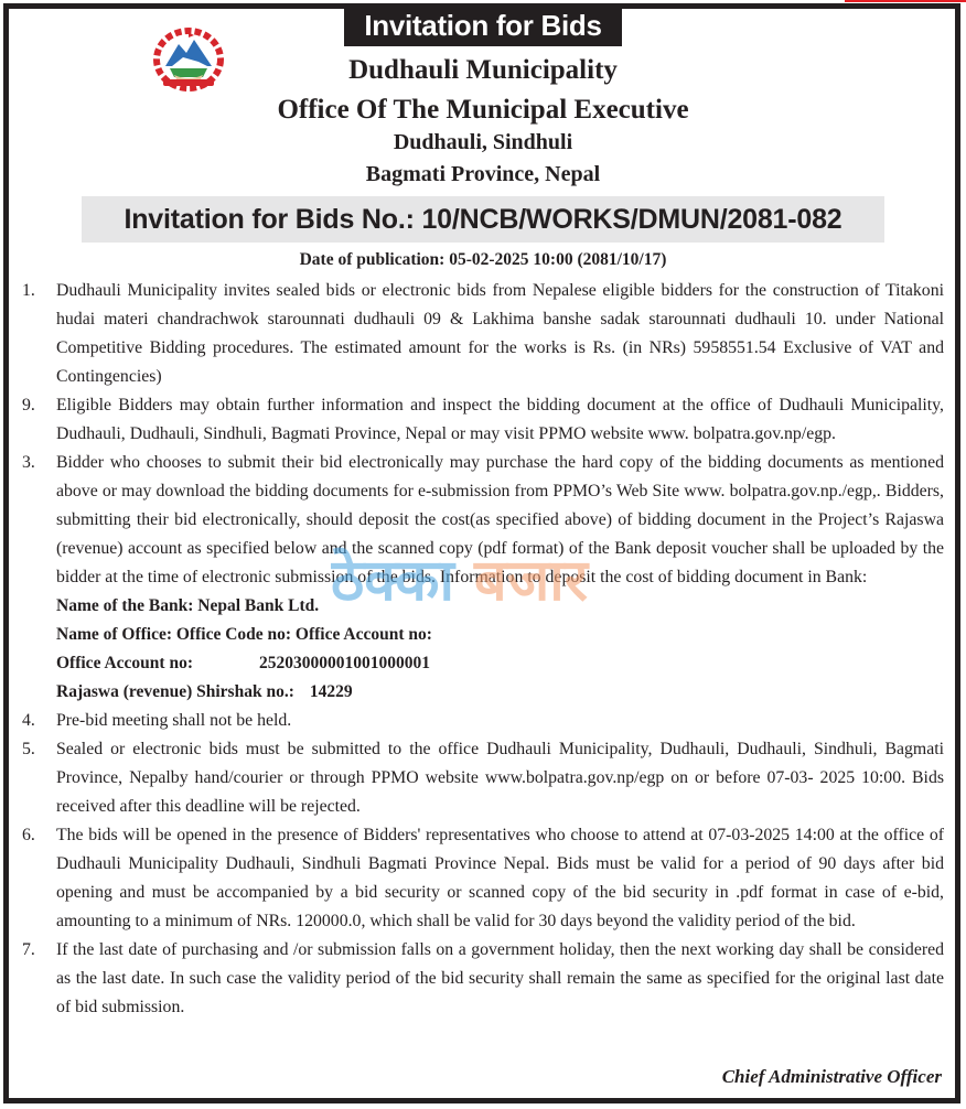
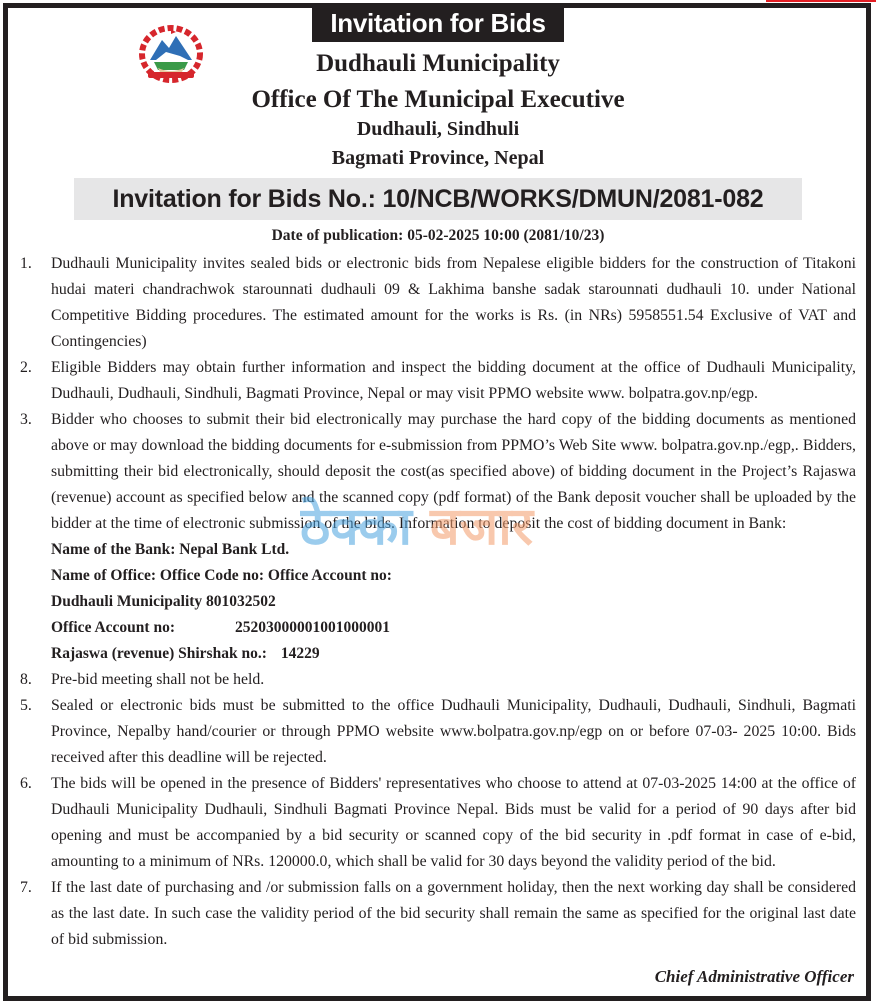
  Invitation for Bids
  Dudhauli Municipality
  Office Of The Municipal Executive
  Dudhauli, Sindhuli
  Bagmati Province, Nepal
  Invitation for Bids No.: 10/NCB/WORKS/DMUN/2081-082
- Date of publication: 05-02-2025 10:00 (2081/10/17)
+ Date of publication: 05-02-2025 10:00 (2081/10/23)
  1.
  Dudhauli Municipality invites sealed bids or electronic bids from Nepalese eligible bidders for the construction of Titakoni hudai materi chandrachwok starounnati dudhauli 09 & Lakhima banshe sadak starounnati dudhauli 10. under National Competitive Bidding procedures. The estimated amount for the works is Rs. (in NRs) 5958551.54 Exclusive of VAT and Contingencies)
- 9.
+ 2.
  Eligible Bidders may obtain further information and inspect the bidding document at the office of Dudhauli Municipality, Dudhauli, Dudhauli, Sindhuli, Bagmati Province, Nepal or may visit PPMO website www. bolpatra.gov.np/egp.
  3.
  Bidder who chooses to submit their bid electronically may purchase the hard copy of the bidding documents as mentioned above or may download the bidding documents for e-submission from PPMO’s Web Site www. bolpatra.gov.np./egp,. Bidders, submitting their bid electronically, should deposit the cost(as specified above) of bidding document in the Project’s Rajaswa (revenue) account as specified below and the scanned copy (pdf format) of the Bank deposit voucher shall be uploaded by the bidder at the time of electronic submission of the bids. Information to deposit the cost of bidding document in Bank:
  Name of the Bank: Nepal Bank Ltd.
  Name of Office: Office Code no: Office Account no:
+ Dudhauli Municipality 801032502
  Office Account no: 25203000001001000001
  Rajaswa (revenue) Shirshak no.: 14229
- 4.
+ 8.
  Pre-bid meeting shall not be held.
  5.
  Sealed or electronic bids must be submitted to the office Dudhauli Municipality, Dudhauli, Dudhauli, Sindhuli, Bagmati Province, Nepalby hand/courier or through PPMO website www.bolpatra.gov.np/egp on or before 07-03- 2025 10:00. Bids received after this deadline will be rejected.
  6.
  The bids will be opened in the presence of Bidders' representatives who choose to attend at 07-03-2025 14:00 at the office of Dudhauli Municipality Dudhauli, Sindhuli Bagmati Province Nepal. Bids must be valid for a period of 90 days after bid opening and must be accompanied by a bid security or scanned copy of the bid security in .pdf format in case of e-bid, amounting to a minimum of NRs. 120000.0, which shall be valid for 30 days beyond the validity period of the bid.
  7.
  If the last date of purchasing and /or submission falls on a government holiday, then the next working day shall be considered as the last date. In such case the validity period of the bid security shall remain the same as specified for the original last date of bid submission.
  ठेक्का
  बजार
  Chief Administrative Officer
